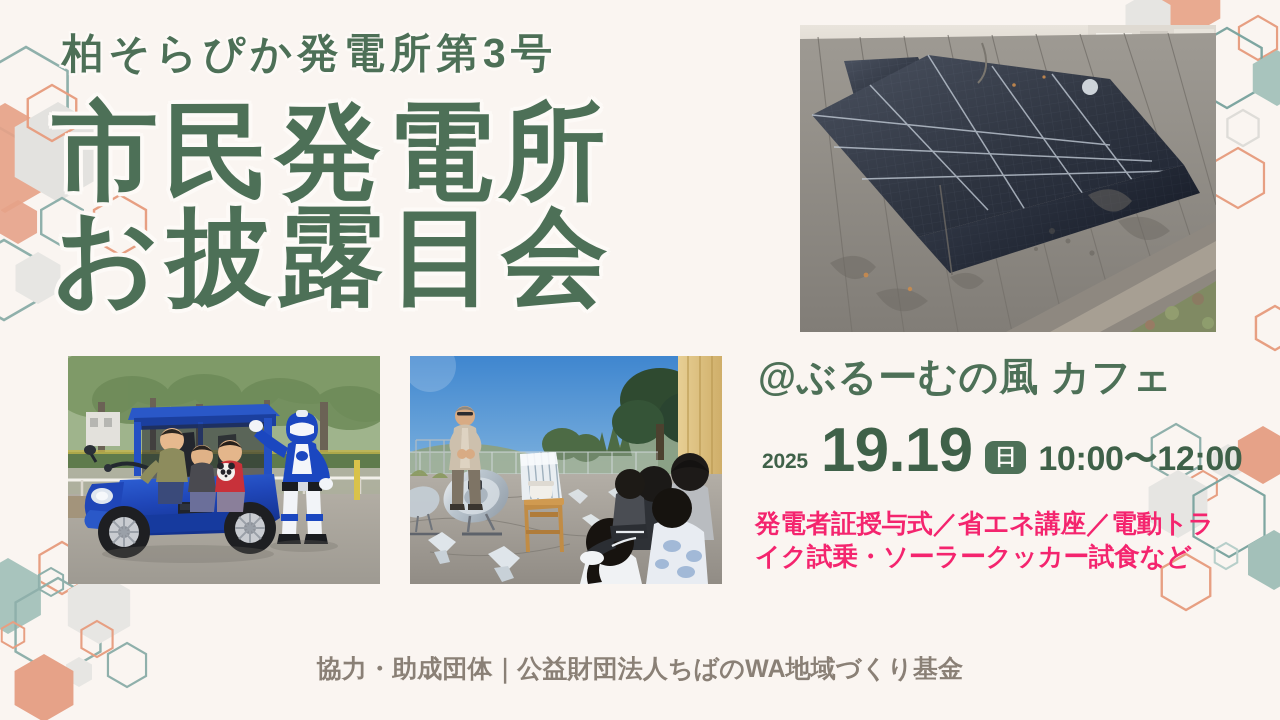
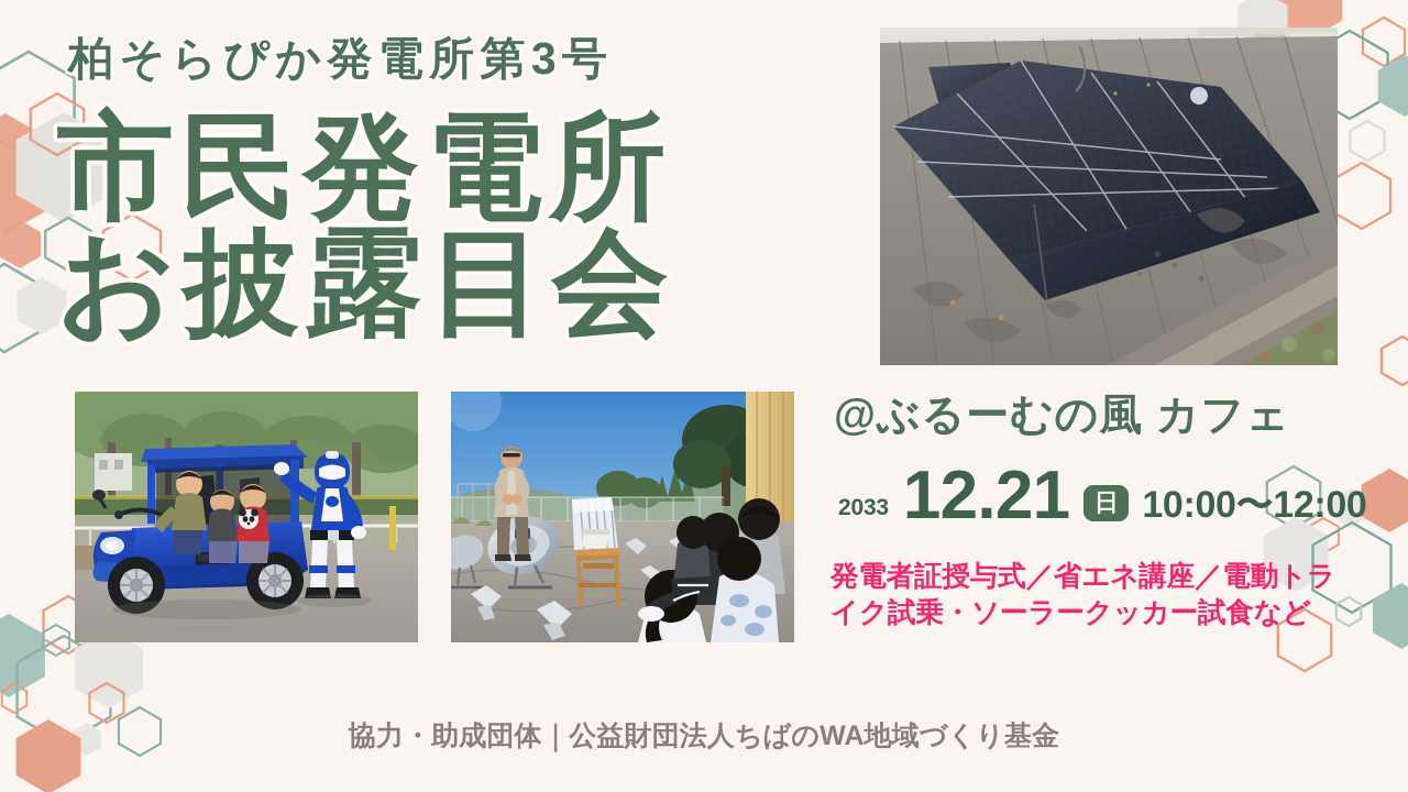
  柏そらぴか発電所第3号
  市民発電所
  お披露目会
  @ぶるーむの風 カフェ
- 2025
+ 2033
- 19.19
+ 12.21
  日
  10:00〜12:00
  発電者証授与式／省エネ講座／電動トライク試乗・ソーラークッカー試食など
  協力・助成団体｜公益財団法人ちばのWA地域づくり基金
